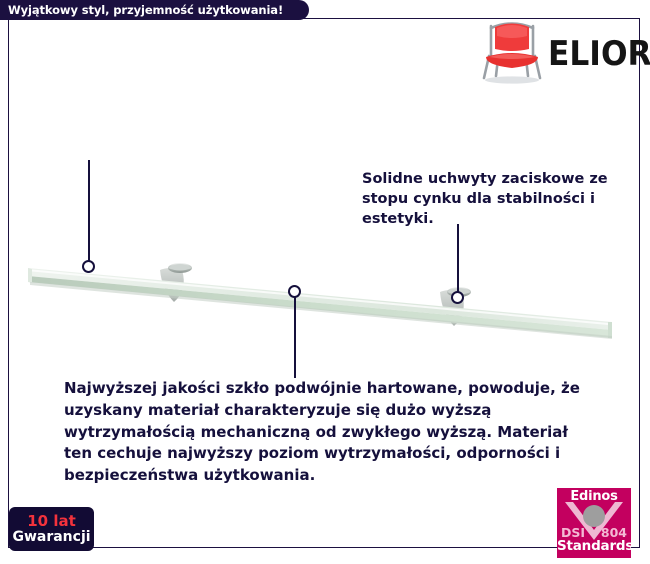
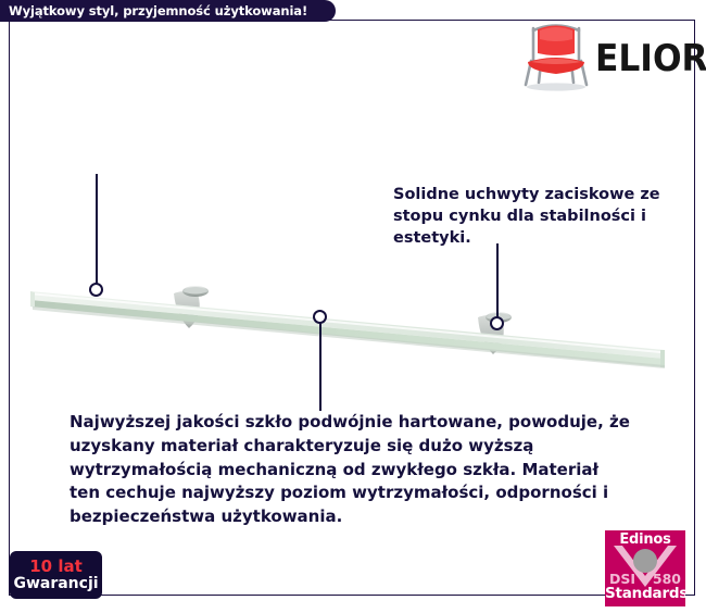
  Wyjątkowy styl, przyjemność użytkowania!
  ELIOR
  Solidne uchwyty zaciskowe ze stopu cynku dla stabilności i estetyki.
- Najwyższej jakości szkło podwójnie hartowane, powoduje, że uzyskany materiał charakteryzuje się dużo wyższą wytrzymałością mechaniczną od zwykłego wyższą. Materiał ten cechuje najwyższy poziom wytrzymałości, odporności i bezpieczeństwa użytkowania.
+ Najwyższej jakości szkło podwójnie hartowane, powoduje, że uzyskany materiał charakteryzuje się dużo wyższą wytrzymałością mechaniczną od zwykłego szkła. Materiał ten cechuje najwyższy poziom wytrzymałości, odporności i bezpieczeństwa użytkowania.
  10 lat
  Gwarancji
  Edinos
  DSI
- 804
+ 580
  Standards
